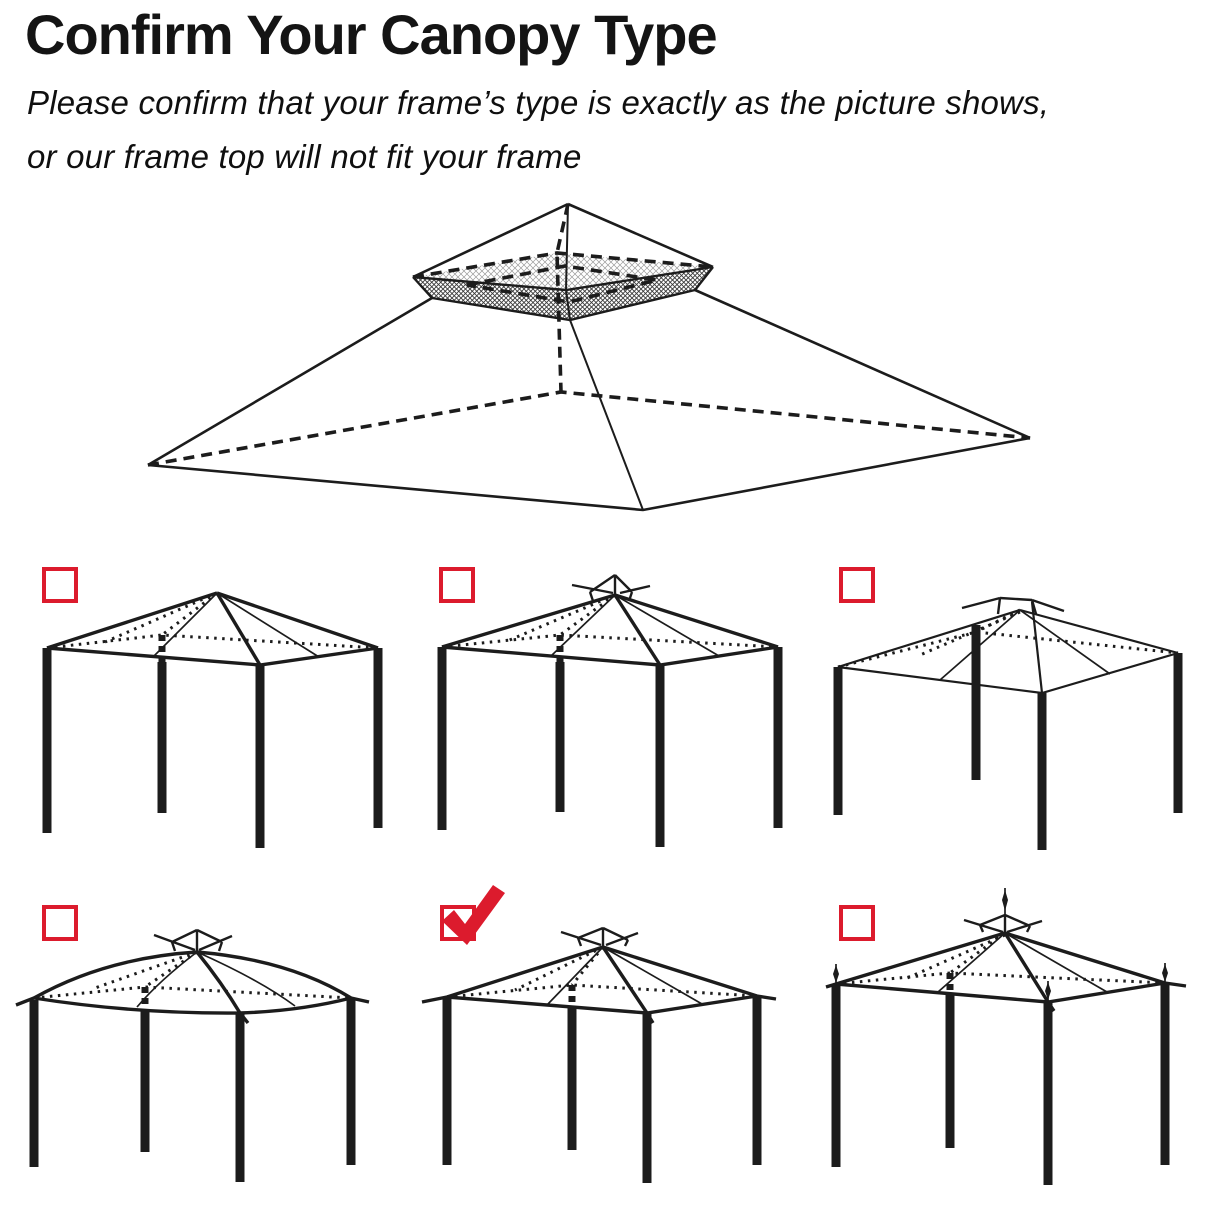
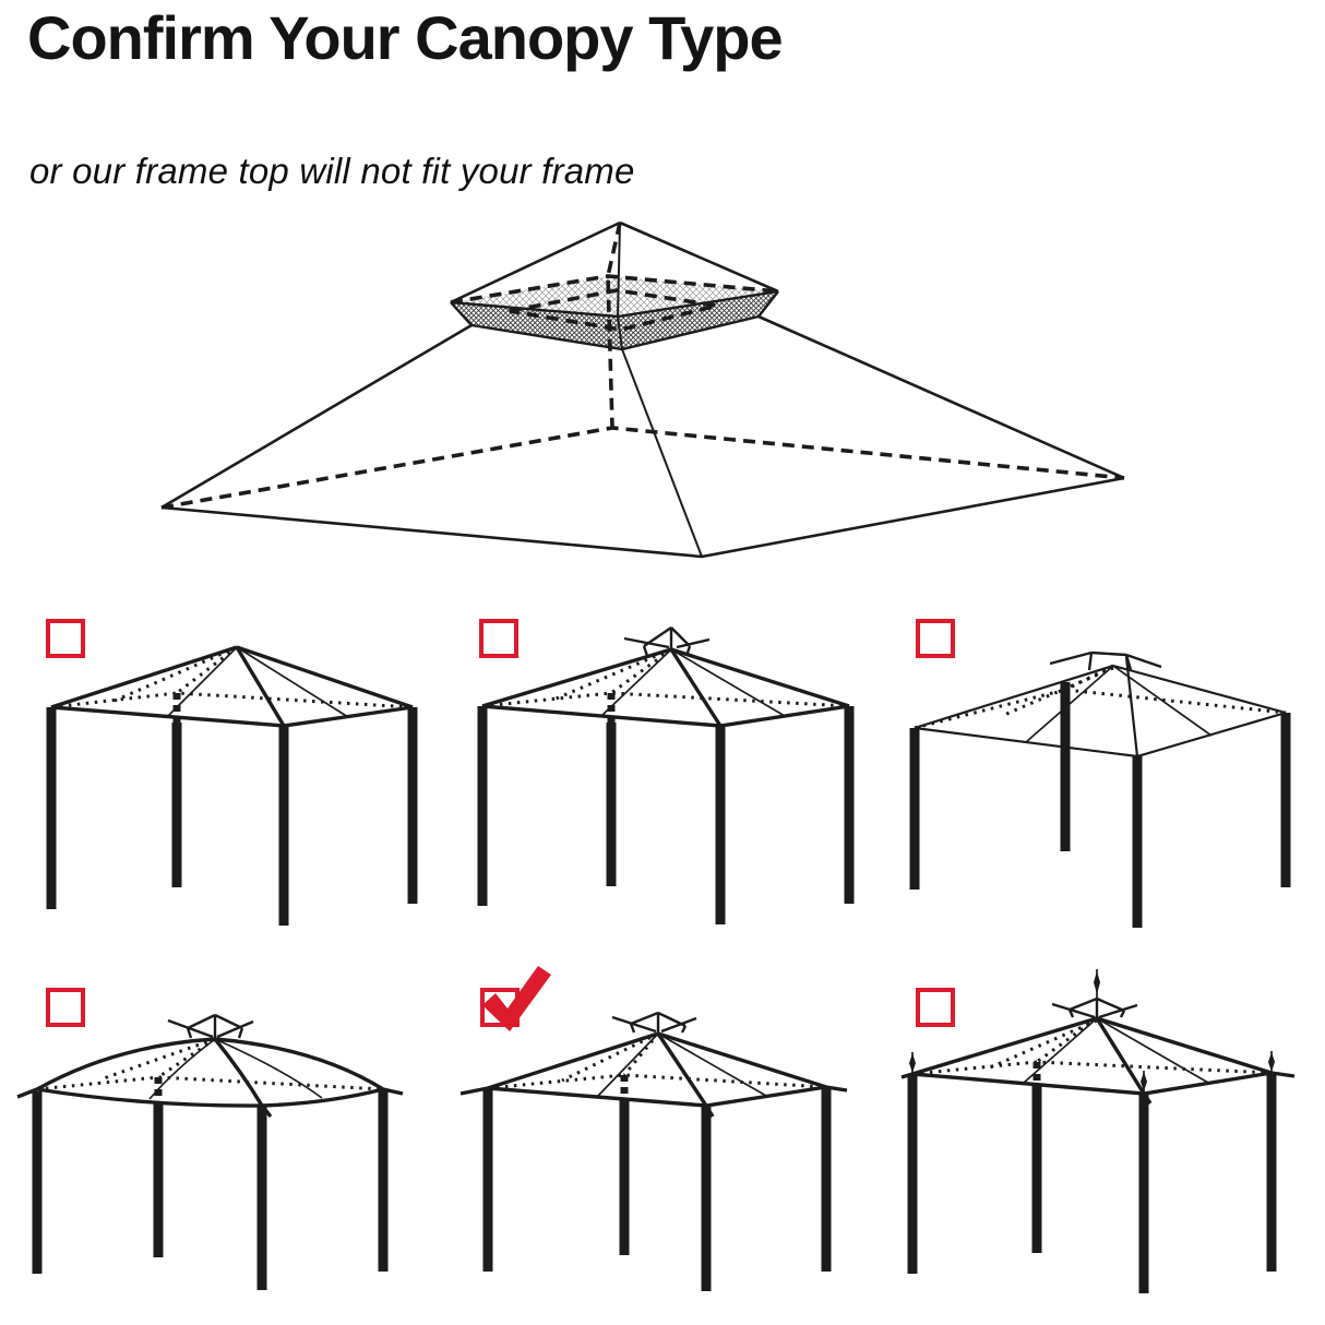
  Confirm Your Canopy Type
- Please confirm that your frame’s type is exactly as the picture shows,
  or our frame top will not fit your frame
